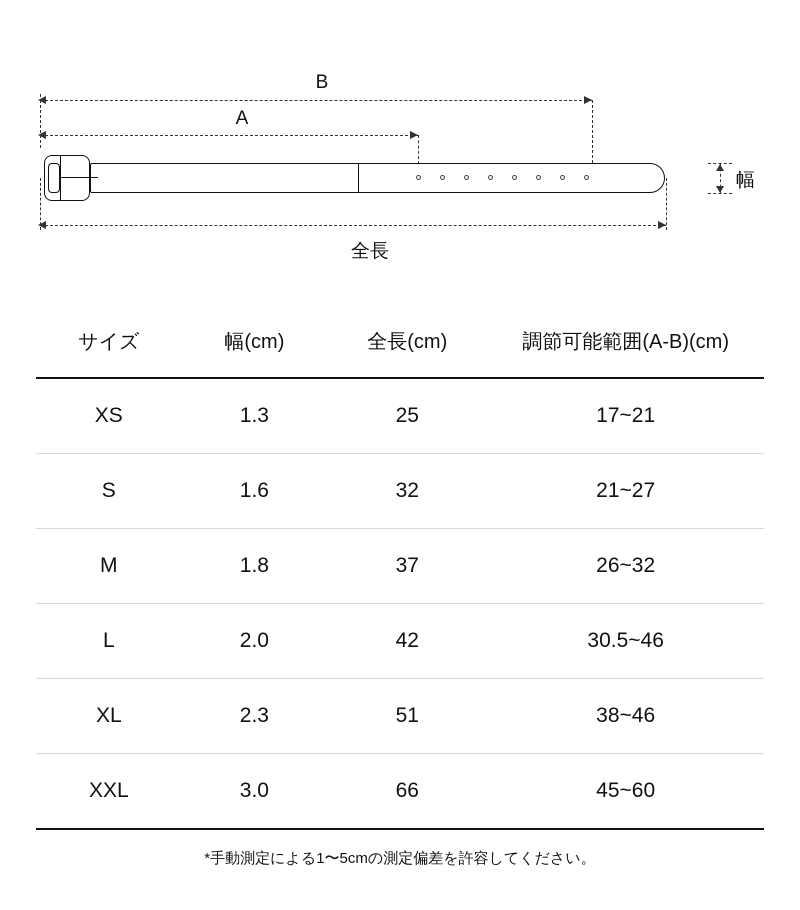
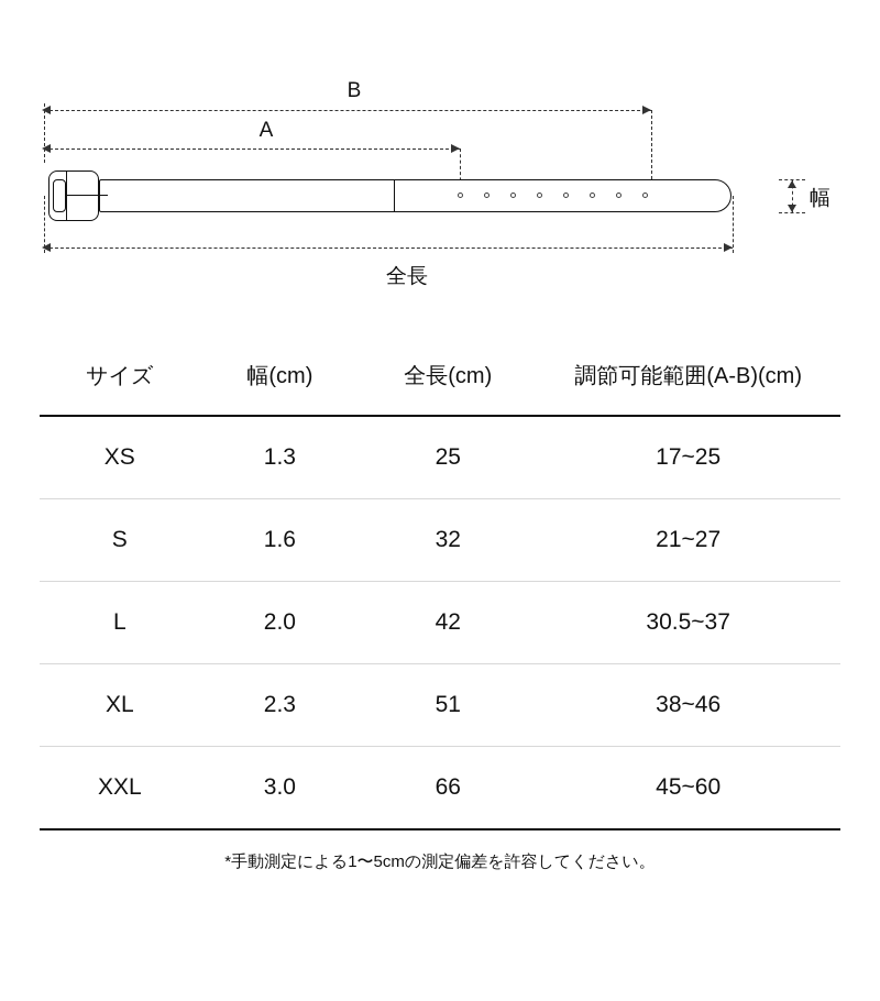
  B
  A
  幅
  全長
  サイズ	幅(cm)	全長(cm)	調節可能範囲(A-B)(cm)
- XS	1.3	25	17~21
+ XS	1.3	25	17~25
  S	1.6	32	21~27
- M	1.8	37	26~32
- L	2.0	42	30.5~46
+ L	2.0	42	30.5~37
  XL	2.3	51	38~46
  XXL	3.0	66	45~60
  *手動測定による1〜5cmの測定偏差を許容してください。
